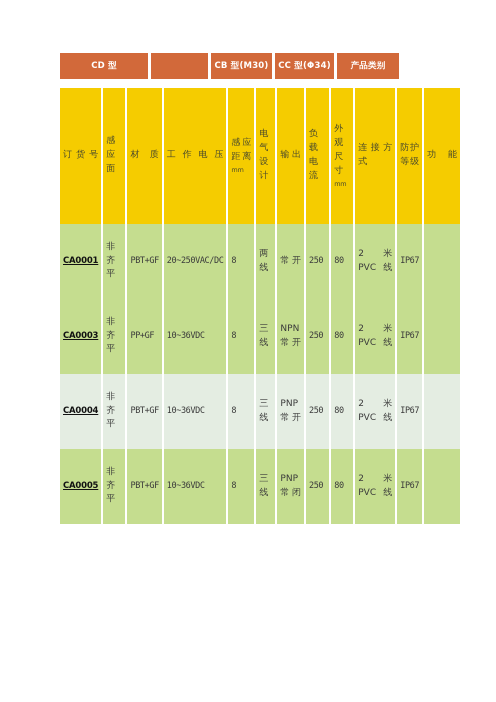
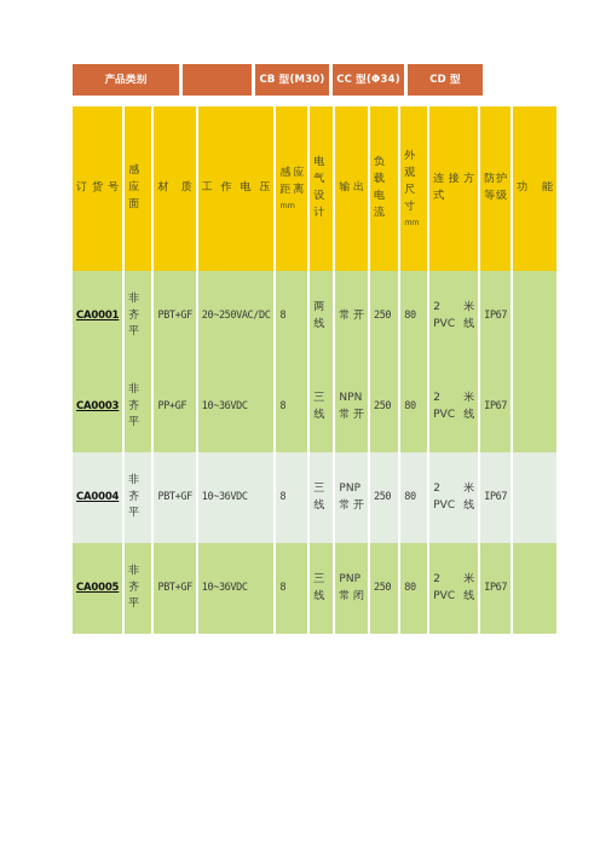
- CD 型
+ 产品类别
  CB 型(M30)
  CC 型(Φ34)
- 产品类别
+ CD 型
  订货号	感应面	材质	工作电压	感应距离 mm	电气设计	输出	负载电流	外观尺寸 mm	连接方式	防护等级	功能
  CA0001	非齐平	PBT+GF	20~250VAC/DC	8	两线	常开	250	80	2 米 PVC 线	IP67
  CA0003	非齐平	PP+GF	10~36VDC	8	三线	NPN 常开	250	80	2 米 PVC 线	IP67
  CA0004	非齐平	PBT+GF	10~36VDC	8	三线	PNP 常开	250	80	2 米 PVC 线	IP67
  CA0005	非齐平	PBT+GF	10~36VDC	8	三线	PNP 常闭	250	80	2 米 PVC 线	IP67
